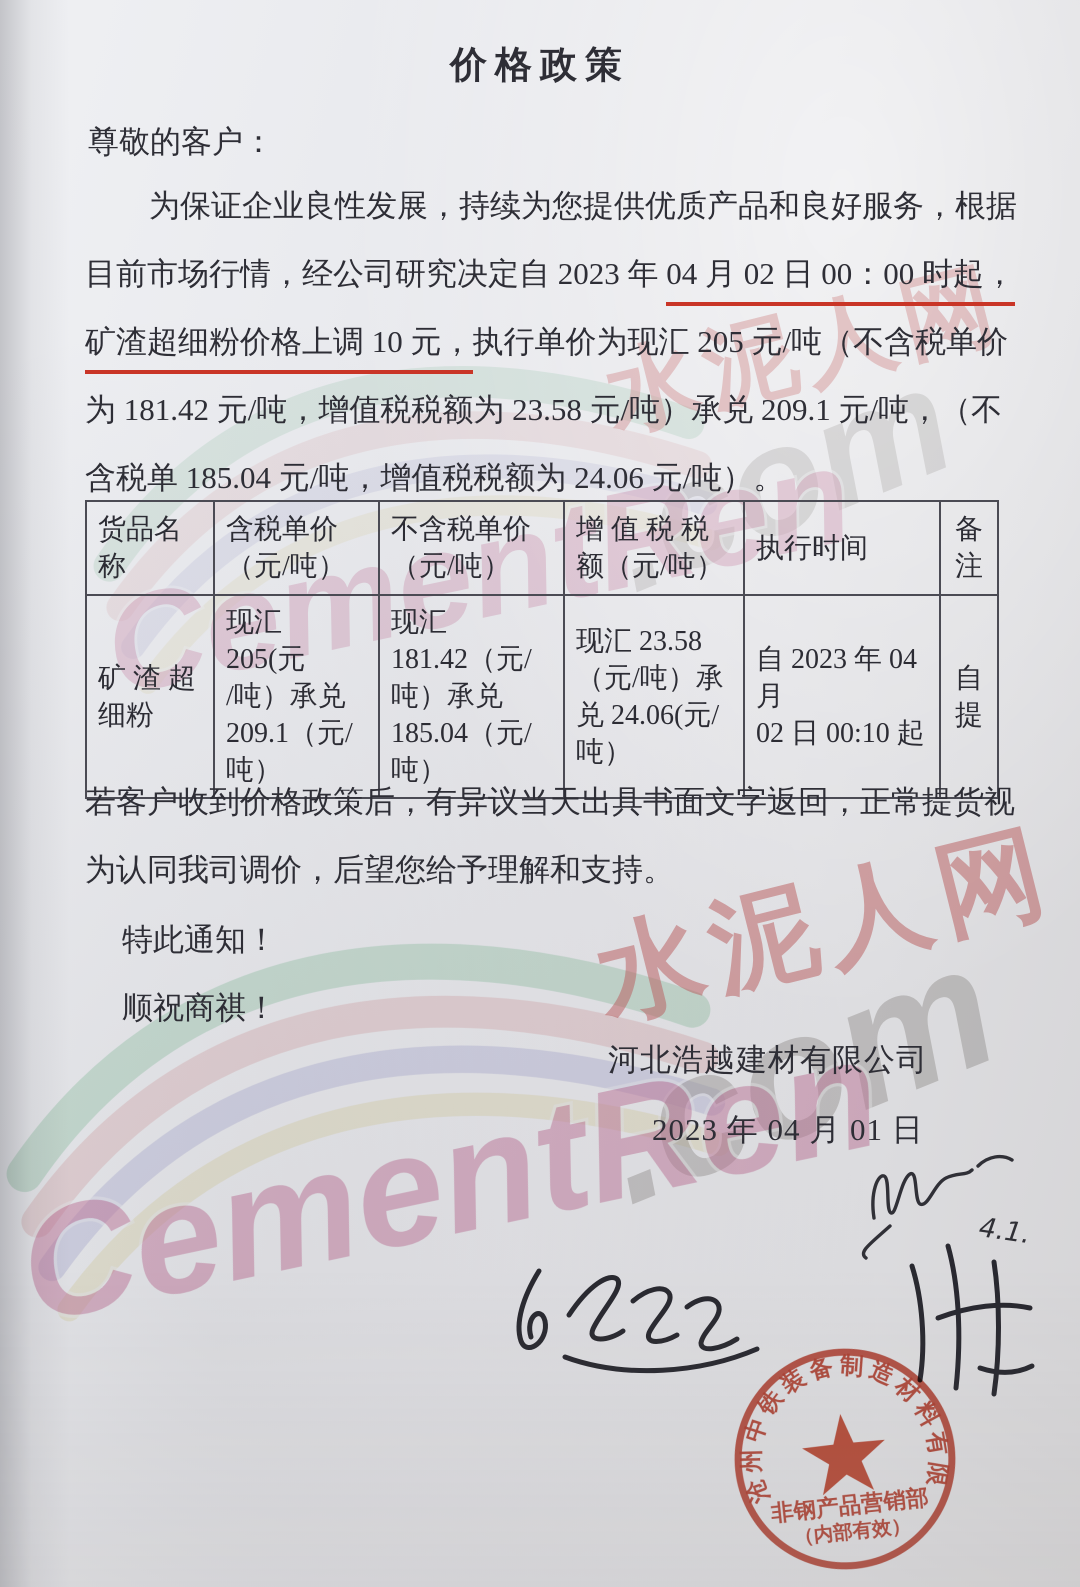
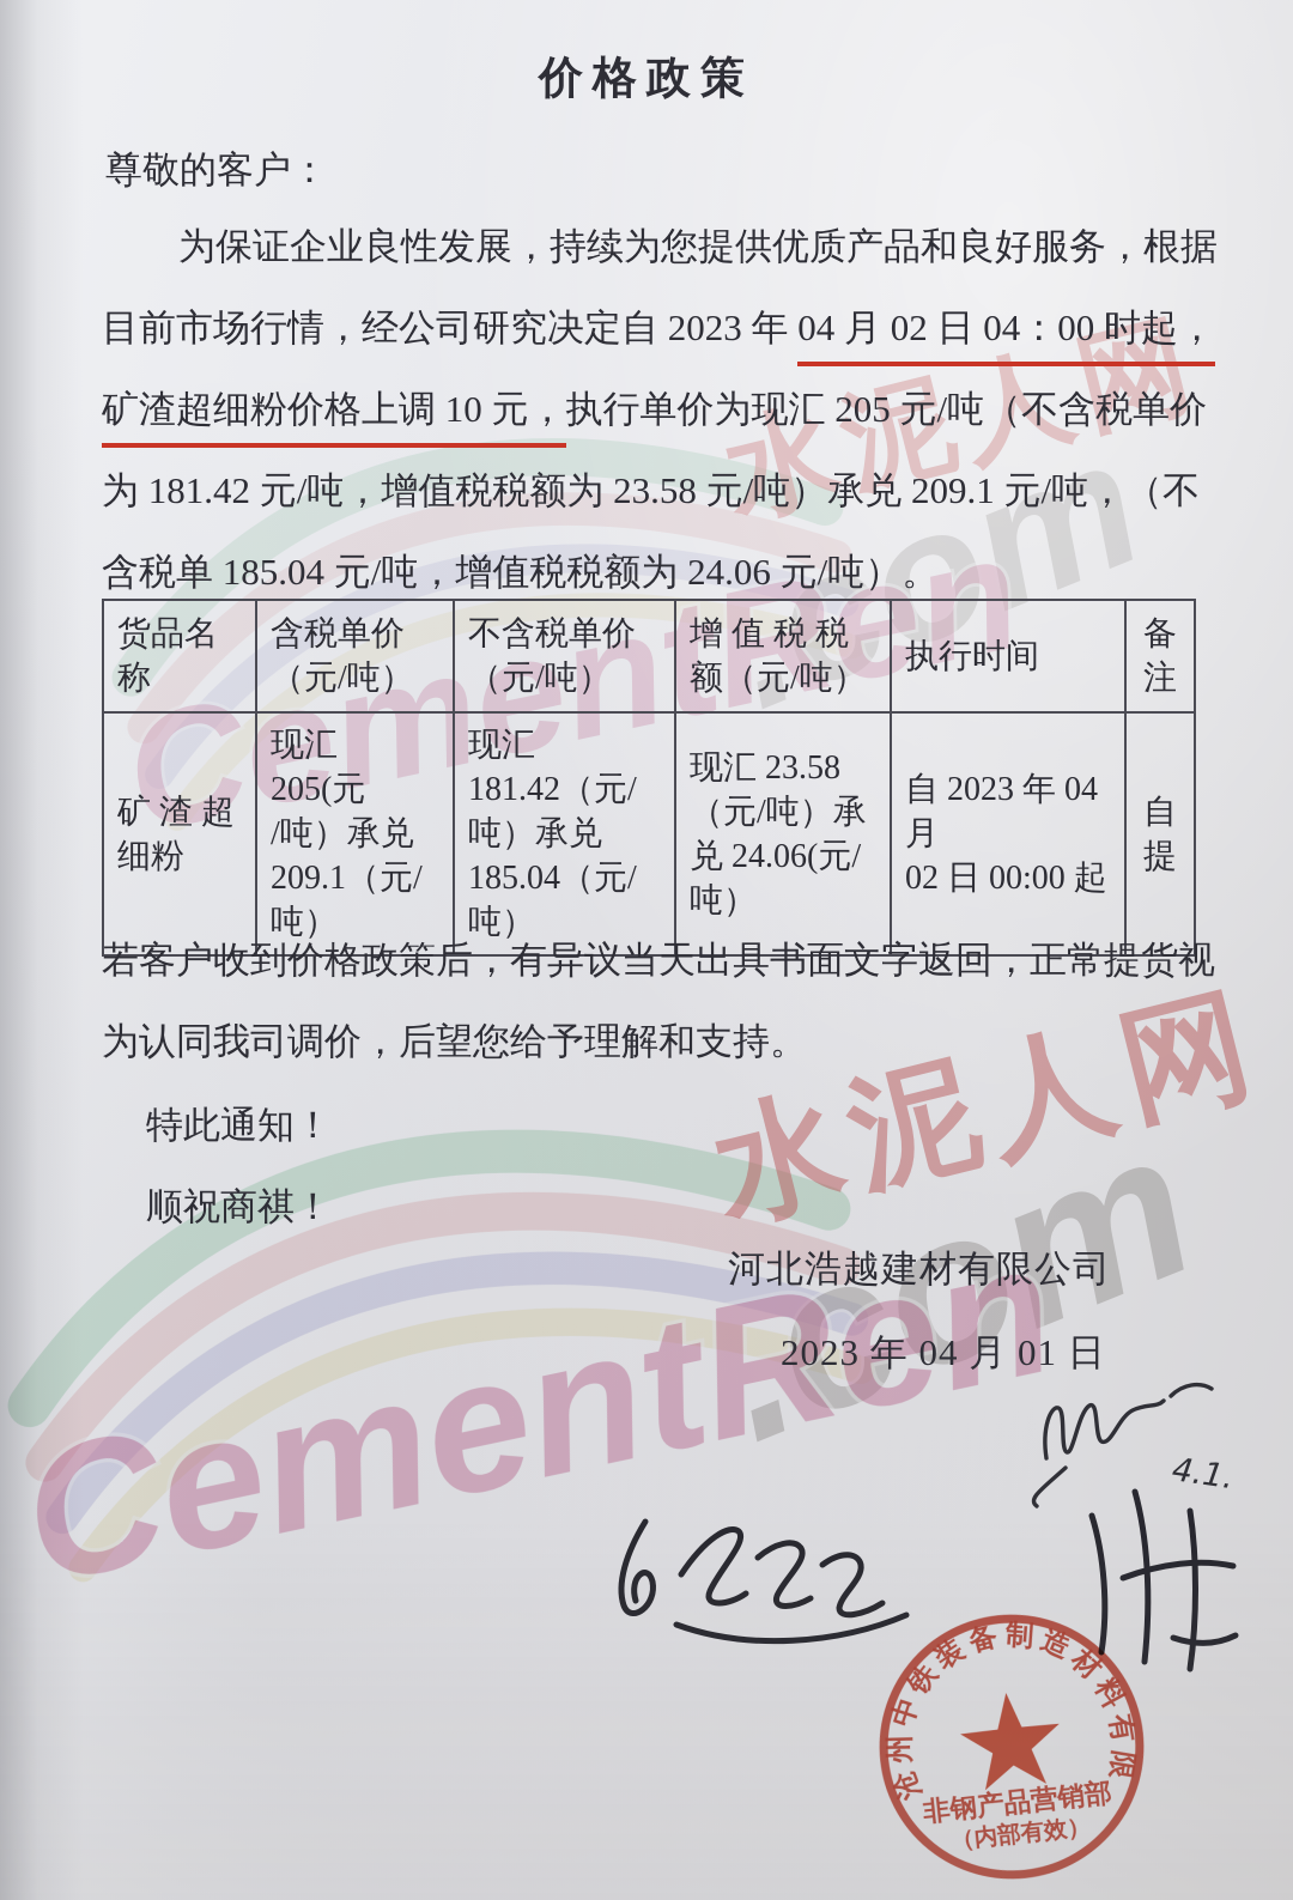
  价格政策
  尊敬的客户：
  为保证企业良性发展，持续为您提供优质产品和良好服务，根据
- 目前市场行情，经公司研究决定自 2023 年 04 月 02 日 00：00 时起，
+ 目前市场行情，经公司研究决定自 2023 年 04 月 02 日 04：00 时起，
  矿渣超细粉价格上调 10 元，执行单价为现汇 205 元/吨（不含税单价
  为 181.42 元/吨，增值税税额为 23.58 元/吨）承兑 209.1 元/吨，（不
  含税单 185.04 元/吨，增值税税额为 24.06 元/吨）。
  货品名称	含税单价（元/吨）	不含税单价（元/吨）	增 值 税 税 额（元/吨）	执行时间	备注
- 矿 渣 超 细粉	现汇 205(元 /吨）承兑 209.1（元/ 吨）	现汇 181.42（元/ 吨）承兑 185.04（元/ 吨）	现汇 23.58 （元/吨）承 兑 24.06(元/ 吨）	自 2023 年 04 月 02 日 00:10 起	自 提
+ 矿 渣 超 细粉	现汇 205(元 /吨）承兑 209.1（元/ 吨）	现汇 181.42（元/ 吨）承兑 185.04（元/ 吨）	现汇 23.58 （元/吨）承 兑 24.06(元/ 吨）	自 2023 年 04 月 02 日 00:00 起	自 提
  若客户收到价格政策后，有异议当天出具书面文字返回，正常提货视
  为认同我司调价，后望您给予理解和支持。
  特此通知！
  顺祝商祺！
  河北浩越建材有限公司
  2023 年 04 月 01 日
